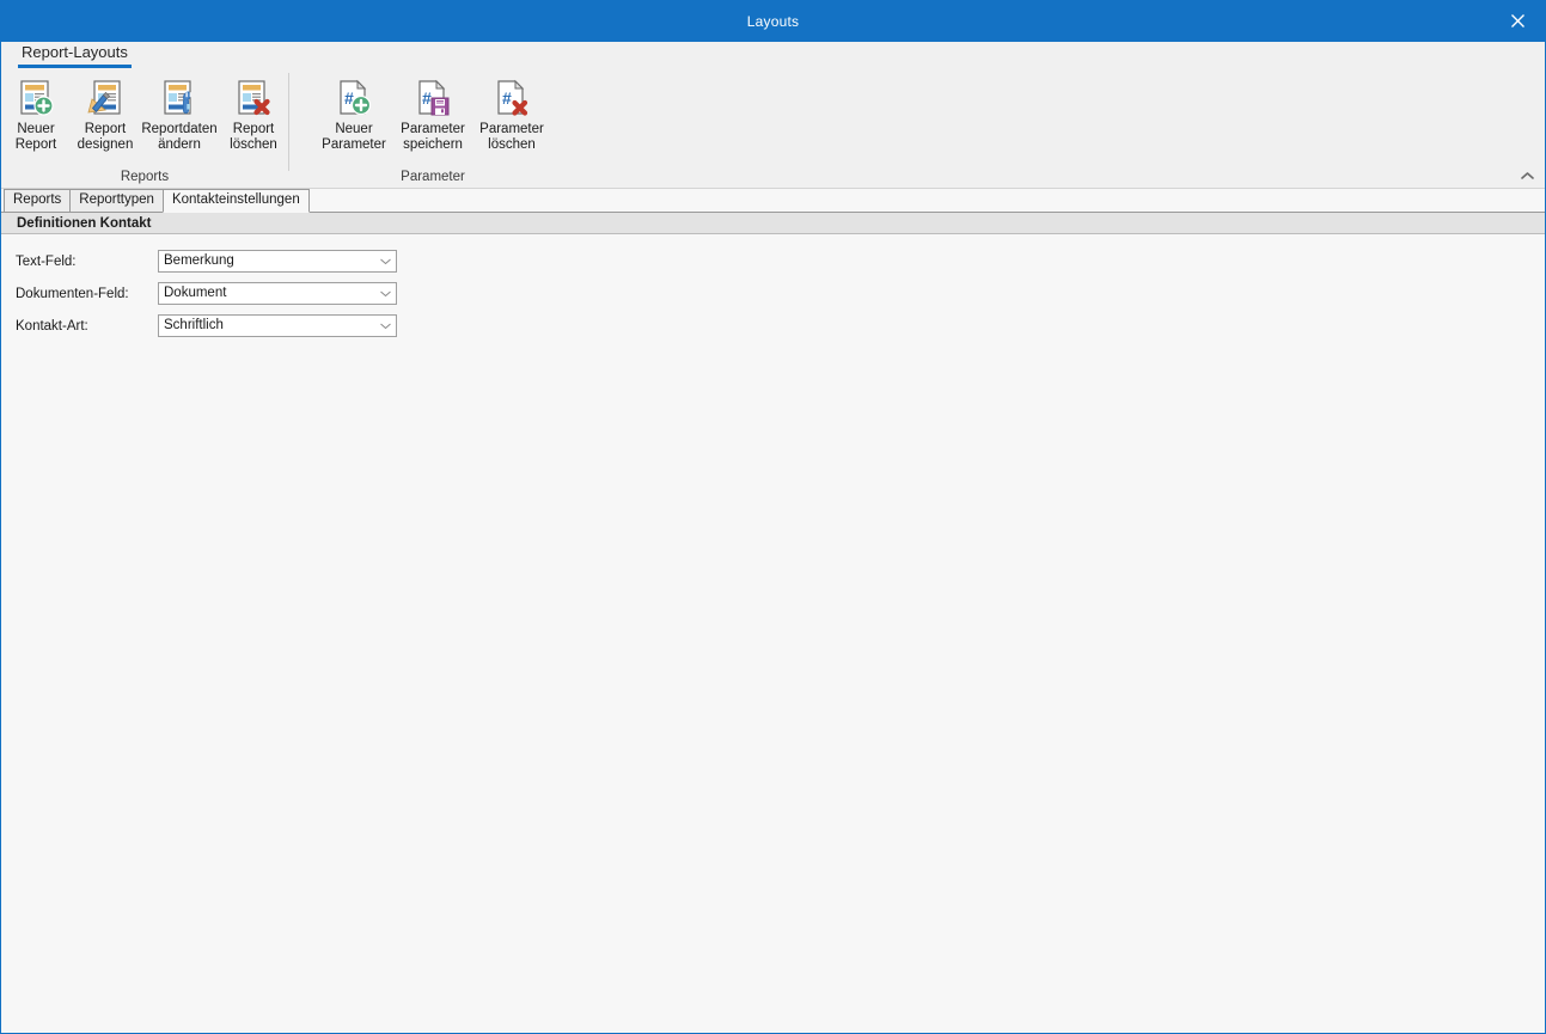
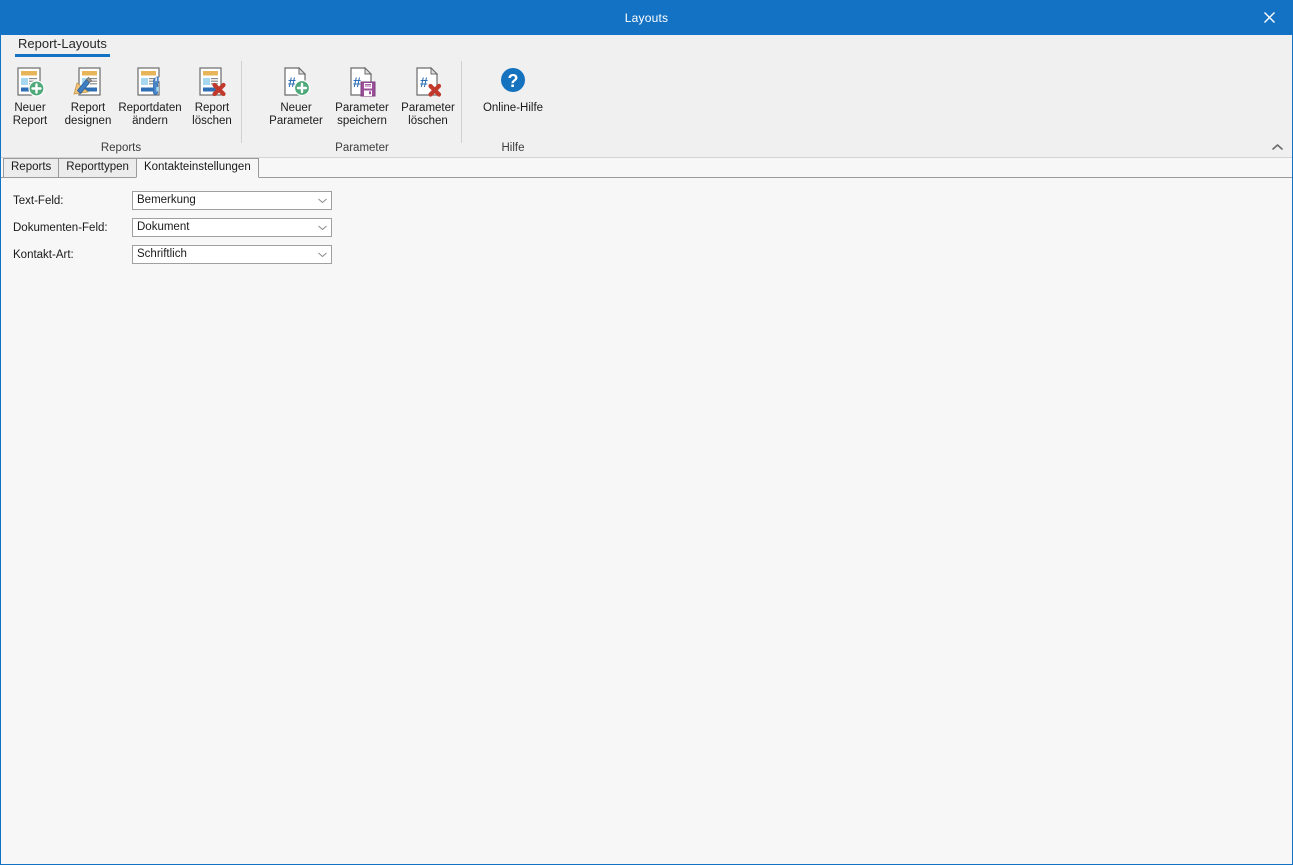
  Layouts
  Report-Layouts
  Neuer
  Report
  Report
  designen
  Reportdaten
  ändern
  Report
  löschen
  Reports
  #
  Neuer
  Parameter
  #
  Parameter
  speichern
  #
  Parameter
  löschen
  Parameter
+ ?
+ Online-Hilfe
+ Hilfe
  Reports
  Reporttypen
  Kontakteinstellungen
- Definitionen Kontakt
  Text-Feld:
  Bemerkung
  Dokumenten-Feld:
  Dokument
  Kontakt-Art:
  Schriftlich
